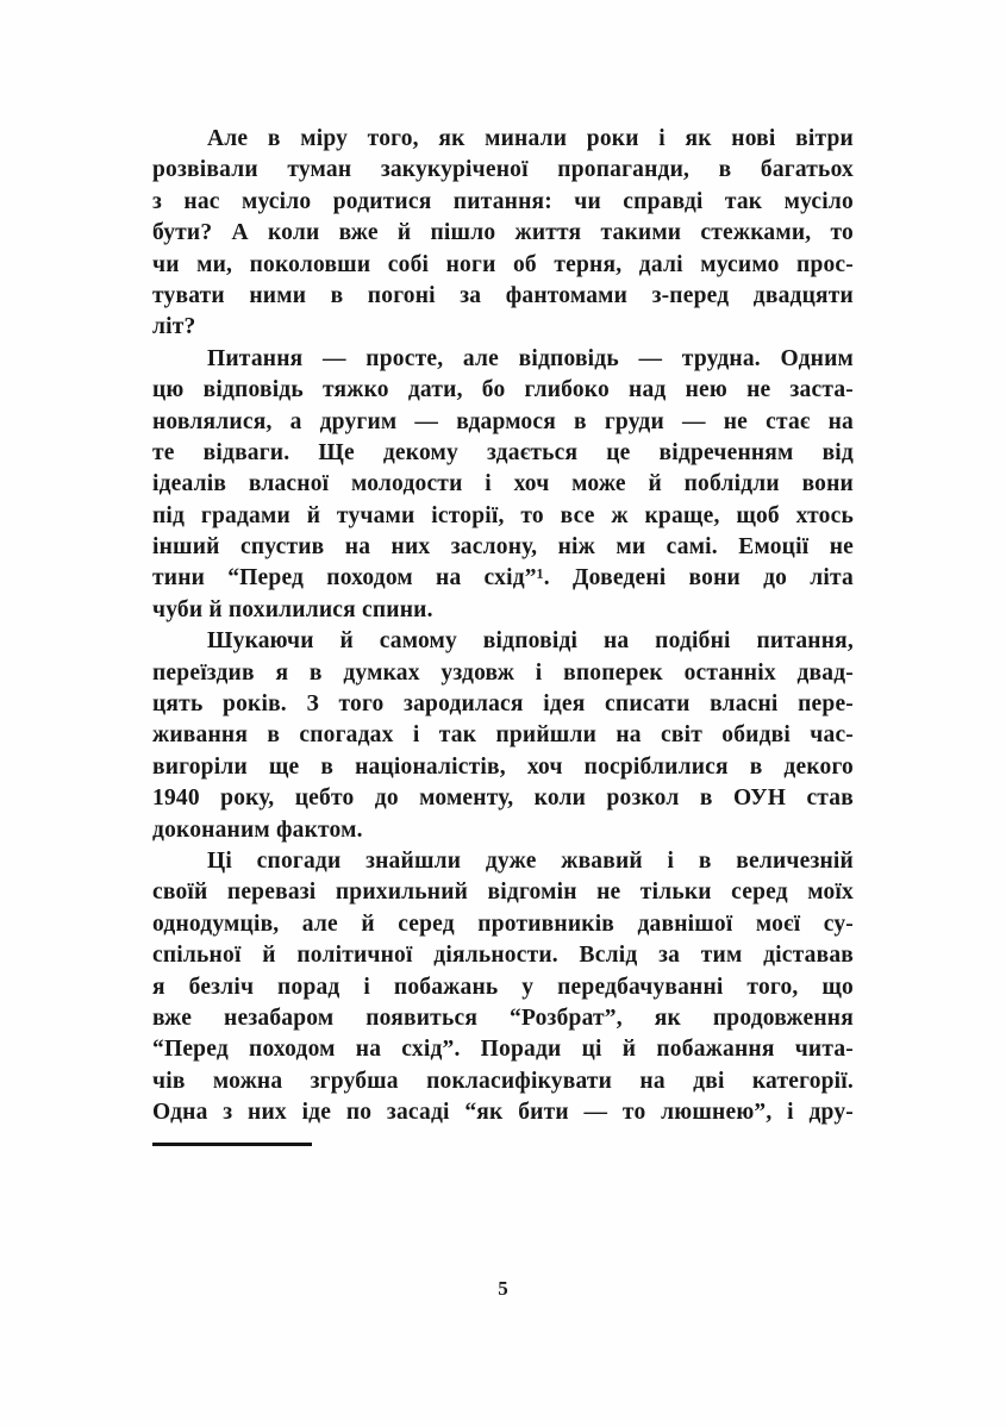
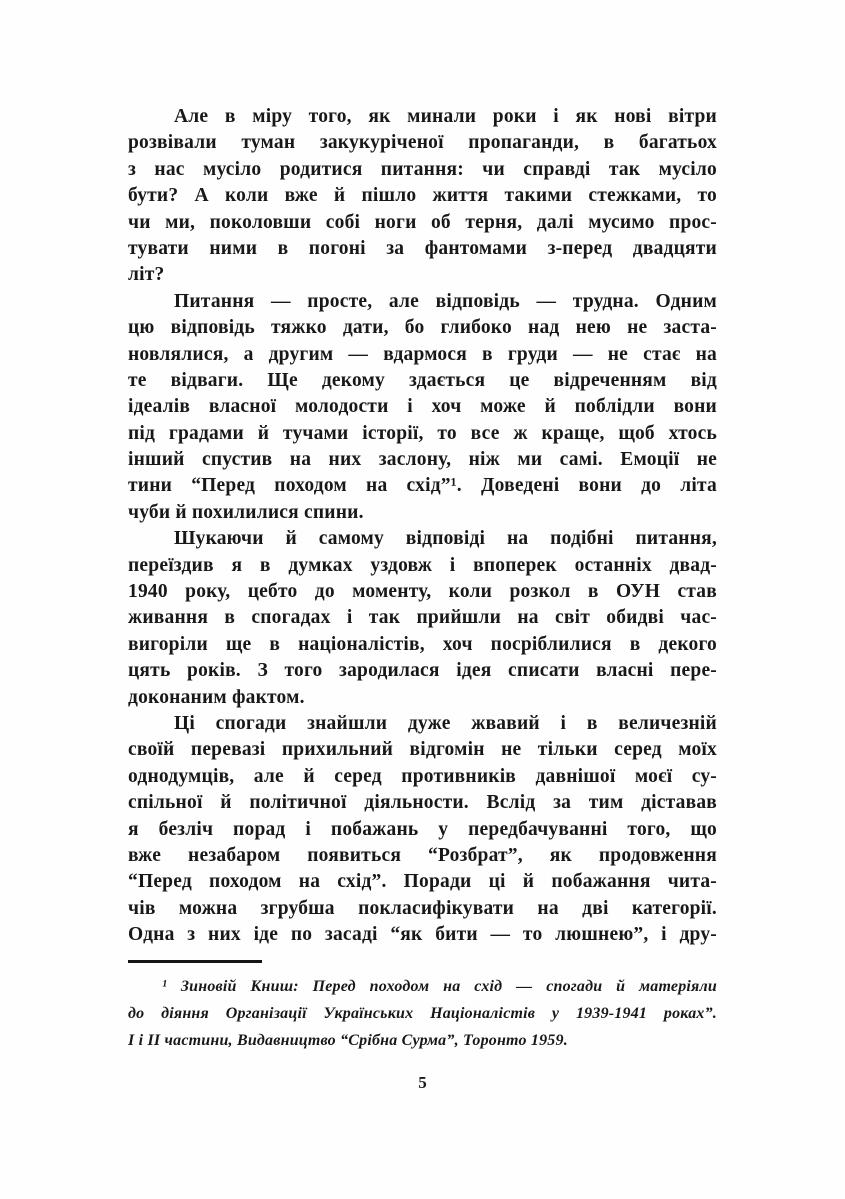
  Але в міру того, як минали роки і як нові вітри
  розвівали туман закукуріченої пропаганди, в багатьох
  з нас мусіло родитися питання: чи справді так мусіло
  бути? А коли вже й пішло життя такими стежками, то
  чи ми, поколовши собі ноги об терня, далі мусимо прос-
  тувати ними в погоні за фантомами з-перед двадцяти
  літ?
  Питання — просте, але відповідь — трудна. Одним
  цю відповідь тяжко дати, бо глибоко над нею не заста-
  новлялися, а другим — вдармося в груди — не стає на
  те відваги. Ще декому здається це відреченням від
  ідеалів власної молодости і хоч може й поблідли вони
  під градами й тучами історії, то все ж краще, щоб хтось
  інший спустив на них заслону, ніж ми самі. Емоції не
  тини “Перед походом на схід”¹. Доведені вони до літа
  чуби й похилилися спини.
  Шукаючи й самому відповіді на подібні питання,
  переїздив я в думках уздовж і впоперек останніх двад-
- цять років. З того зародилася ідея списати власні пере-
+ 1940 року, цебто до моменту, коли розкол в ОУН став
  живання в спогадах і так прийшли на світ обидві час-
  вигоріли ще в націоналістів, хоч посріблилися в декого
- 1940 року, цебто до моменту, коли розкол в ОУН став
+ цять років. З того зародилася ідея списати власні пере-
  доконаним фактом.
  Ці спогади знайшли дуже жвавий і в величезній
  своїй перевазі прихильний відгомін не тільки серед моїх
  однодумців, але й серед противників давнішої моєї су-
  спільної й політичної діяльности. Вслід за тим діставав
  я безліч порад і побажань у передбачуванні того, що
  вже незабаром появиться “Розбрат”, як продовження
  “Перед походом на схід”. Поради ці й побажання чита-
  чів можна згрубша покласифікувати на дві категорії.
  Одна з них іде по засаді “як бити — то люшнею”, і дру-
+ ¹ Зиновій Книш: Перед походом на схід — спогади й матеріяли
+ до діяння Організації Українських Націоналістів у 1939-1941 роках”.
+ І і ІІ частини, Видавництво “Срібна Сурма”, Торонто 1959.
  5
